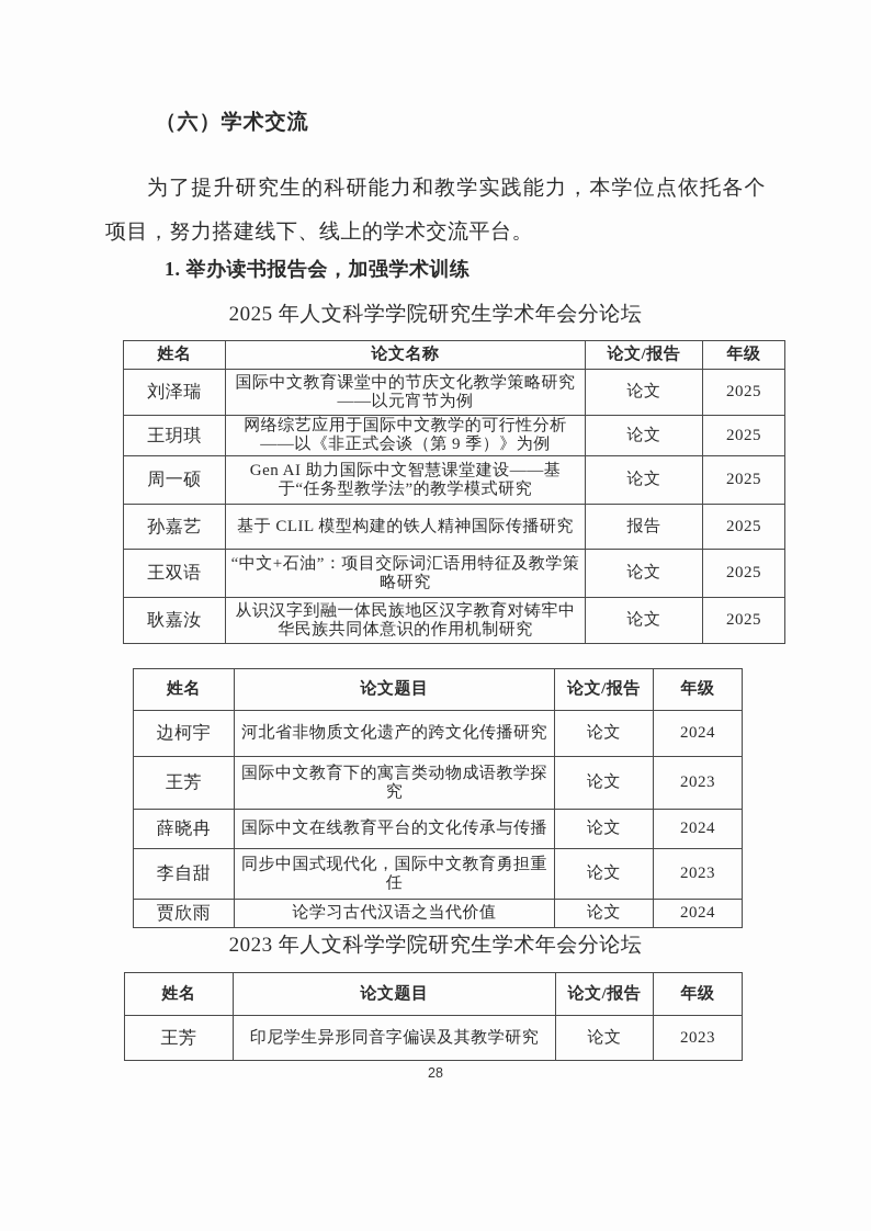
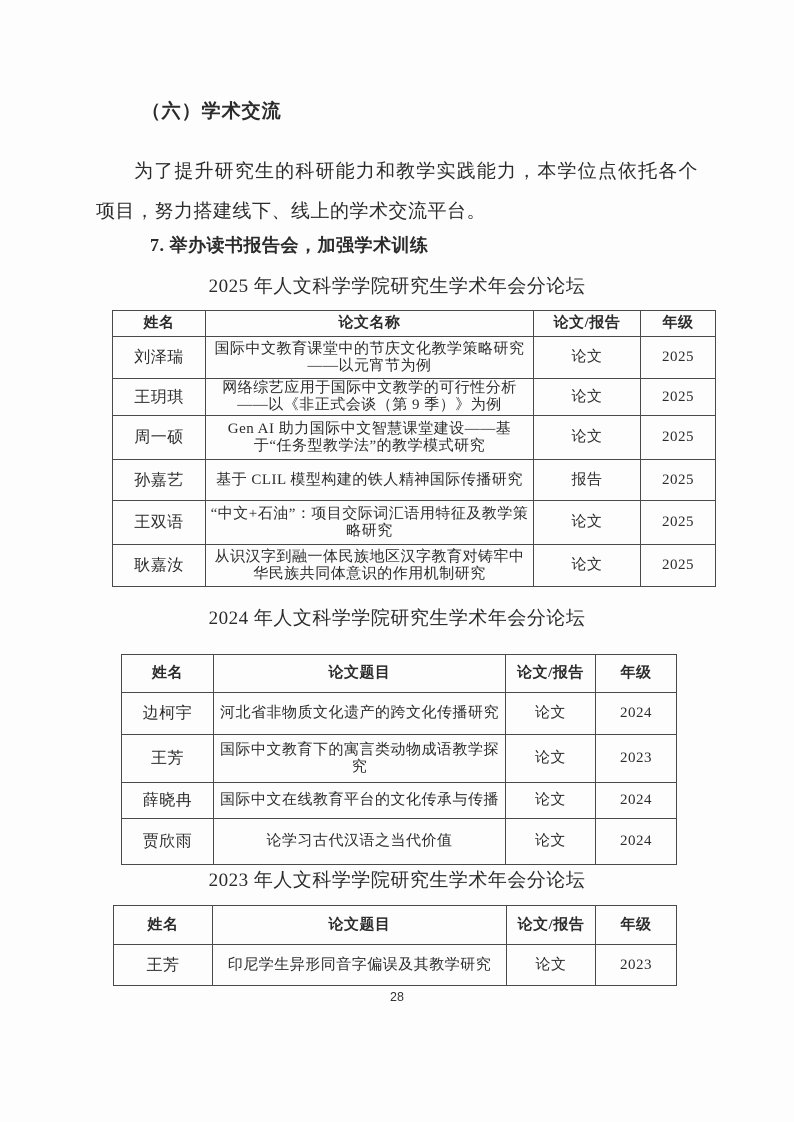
  （六）学术交流
  为了提升研究生的科研能力和教学实践能力，本学位点依托各个项目，努力搭建线下、线上的学术交流平台。
- 1. 举办读书报告会，加强学术训练
+ 7. 举办读书报告会，加强学术训练
  2025 年人文科学学院研究生学术年会分论坛
  姓名	论文名称	论文/报告	年级
  刘泽瑞	国际中文教育课堂中的节庆文化教学策略研究——以元宵节为例	论文	2025
  王玥琪	网络综艺应用于国际中文教学的可行性分析——以《非正式会谈（第 9 季）》为例	论文	2025
  周一硕	Gen AI 助力国际中文智慧课堂建设——基于“任务型教学法”的教学模式研究	论文	2025
  孙嘉艺	基于 CLIL 模型构建的铁人精神国际传播研究	报告	2025
  王双语	“中文+石油”：项目交际词汇语用特征及教学策略研究	论文	2025
  耿嘉汝	从识汉字到融一体民族地区汉字教育对铸牢中华民族共同体意识的作用机制研究	论文	2025
+ 2024 年人文科学学院研究生学术年会分论坛
  姓名	论文题目	论文/报告	年级
  边柯宇	河北省非物质文化遗产的跨文化传播研究	论文	2024
  王芳	国际中文教育下的寓言类动物成语教学探究	论文	2023
  薛晓冉	国际中文在线教育平台的文化传承与传播	论文	2024
- 李自甜	同步中国式现代化，国际中文教育勇担重任	论文	2023
  贾欣雨	论学习古代汉语之当代价值	论文	2024
  2023 年人文科学学院研究生学术年会分论坛
  姓名	论文题目	论文/报告	年级
  王芳	印尼学生异形同音字偏误及其教学研究	论文	2023
  28
